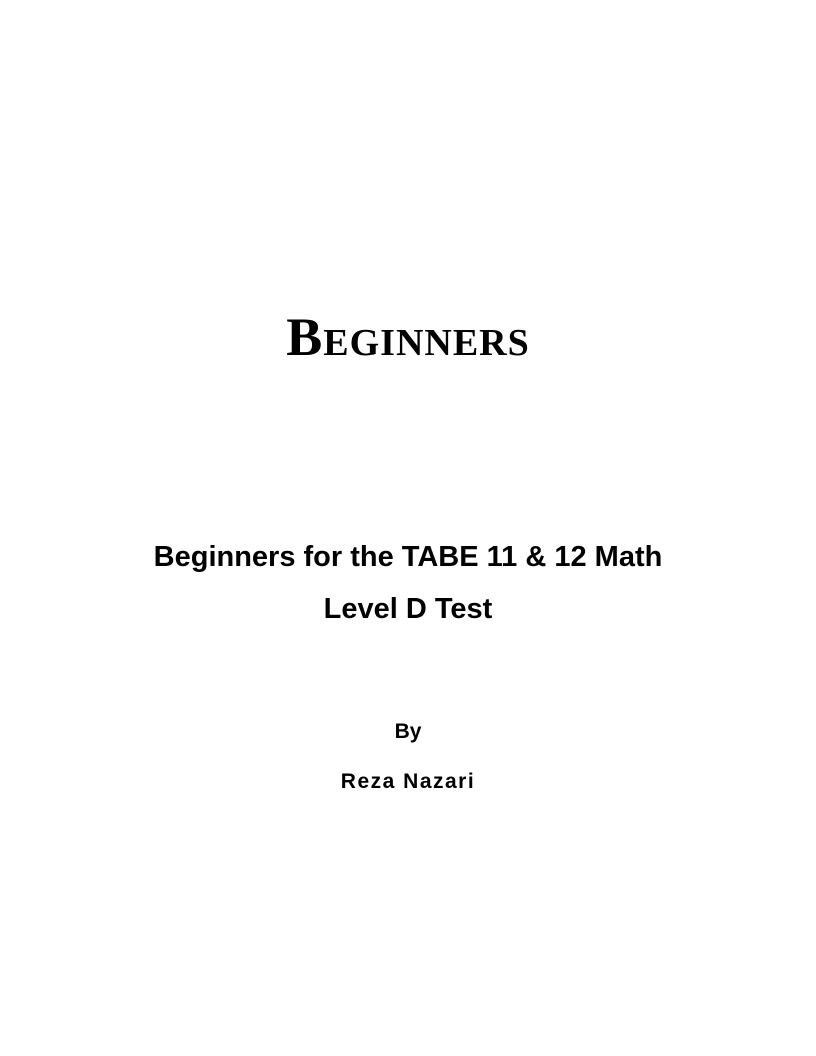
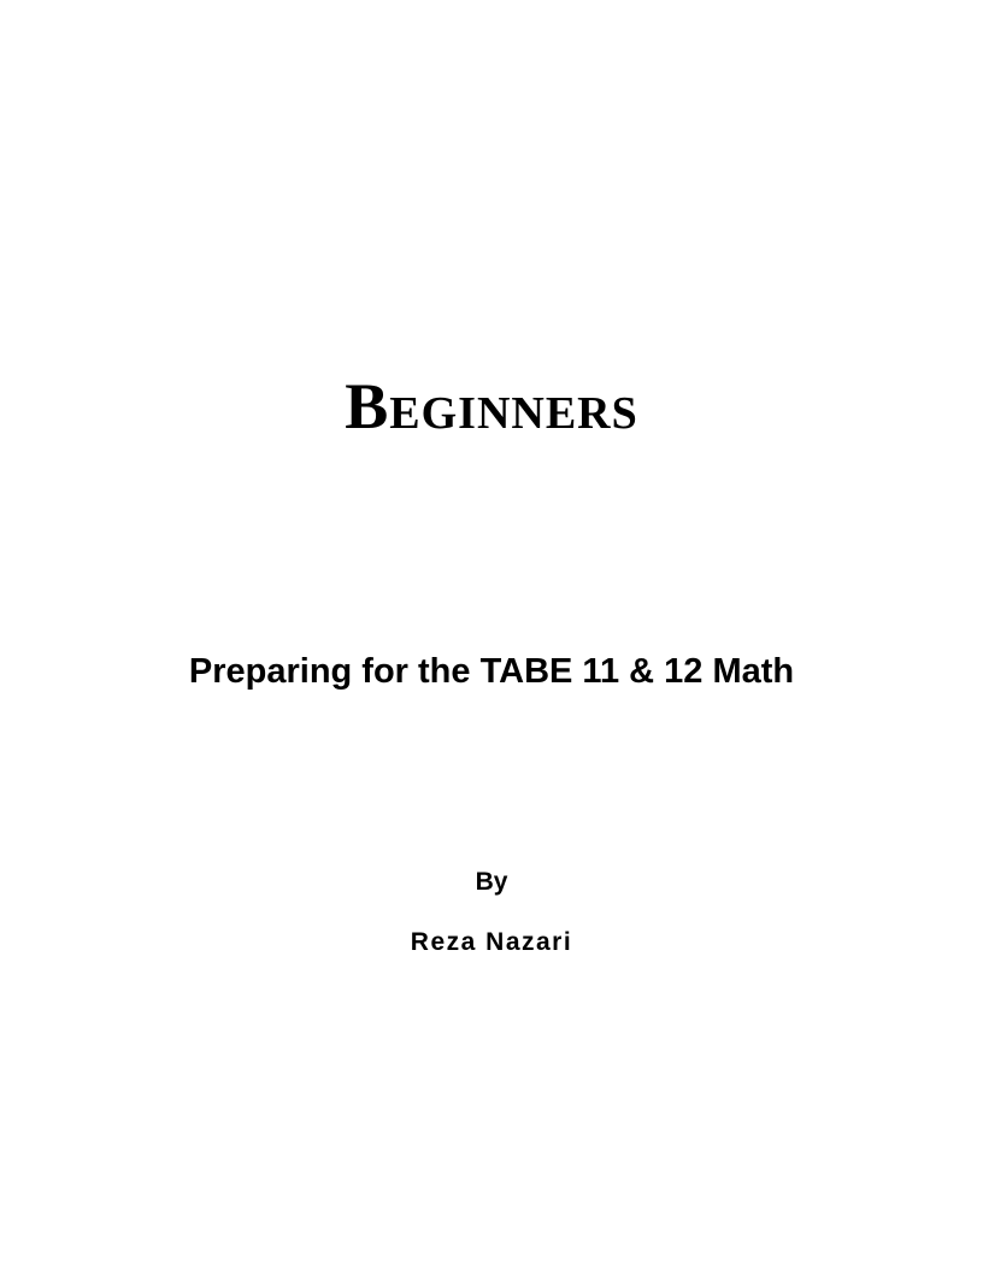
  Beginners
- Beginners for the TABE 11 & 12 Math
+ Preparing for the TABE 11 & 12 Math
- Level D Test
  By
  Reza Nazari
